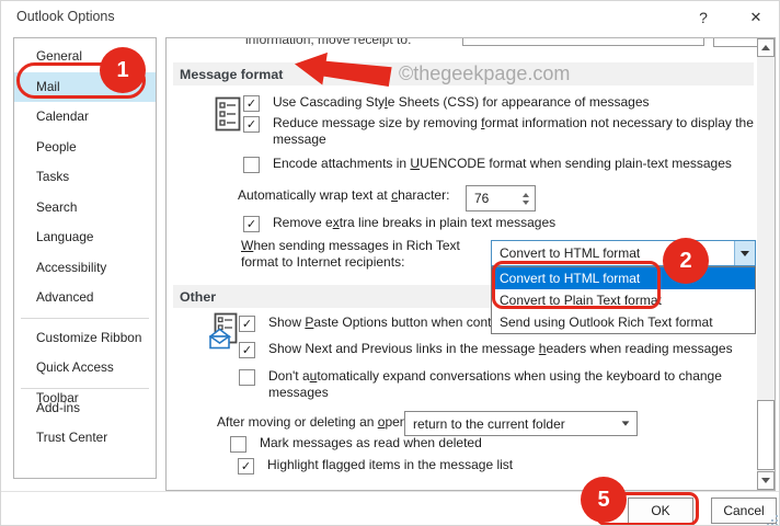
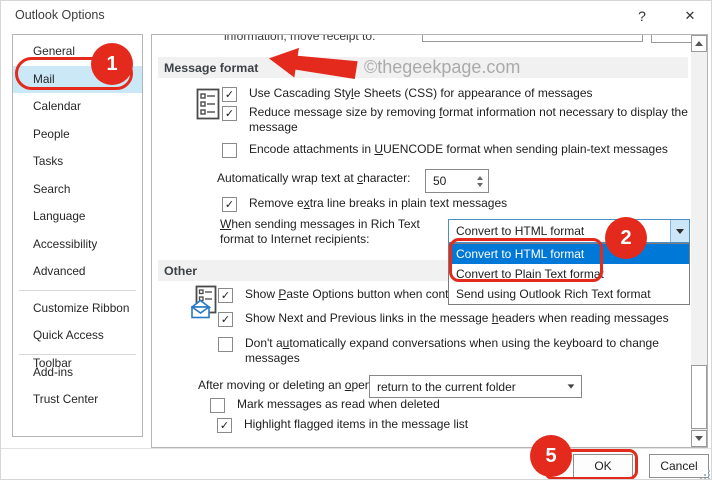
  Outlook Options
  ?
  ✕
  General
  Mail
  Calendar
  People
  Tasks
  Search
  Language
  Accessibility
  Advanced
  Customize Ribbon
  Quick Access Toolbar
  Add-ins
  Trust Center
  information, move receipt to:
  Message format
  ©thegeekpage.com
  ✓
  Use Cascading Style Sheets (CSS) for appearance of messages
  ✓
  Reduce message size by removing format information not necessary to display the
  message
  Encode attachments in UUENCODE format when sending plain-text messages
  Automatically wrap text at character:
- 76
+ 50
  ✓
  Remove extra line breaks in plain text messages
  When sending messages in Rich Text
  format to Internet recipients:
  Convert to HTML format
  Convert to HTML format
  Convert to Plain Text format
  Send using Outlook Rich Text format
  Other
  ✓
  ✓
  Show Next and Previous links in the message headers when reading messages
  Don't automatically expand conversations when using the keyboard to change
  messages
  After moving or deleting an ope
  return to the current folder
  Mark messages as read when deleted
  ✓
  Highlight flagged items in the message list
  OK
  Cancel
  1
  2
  5
